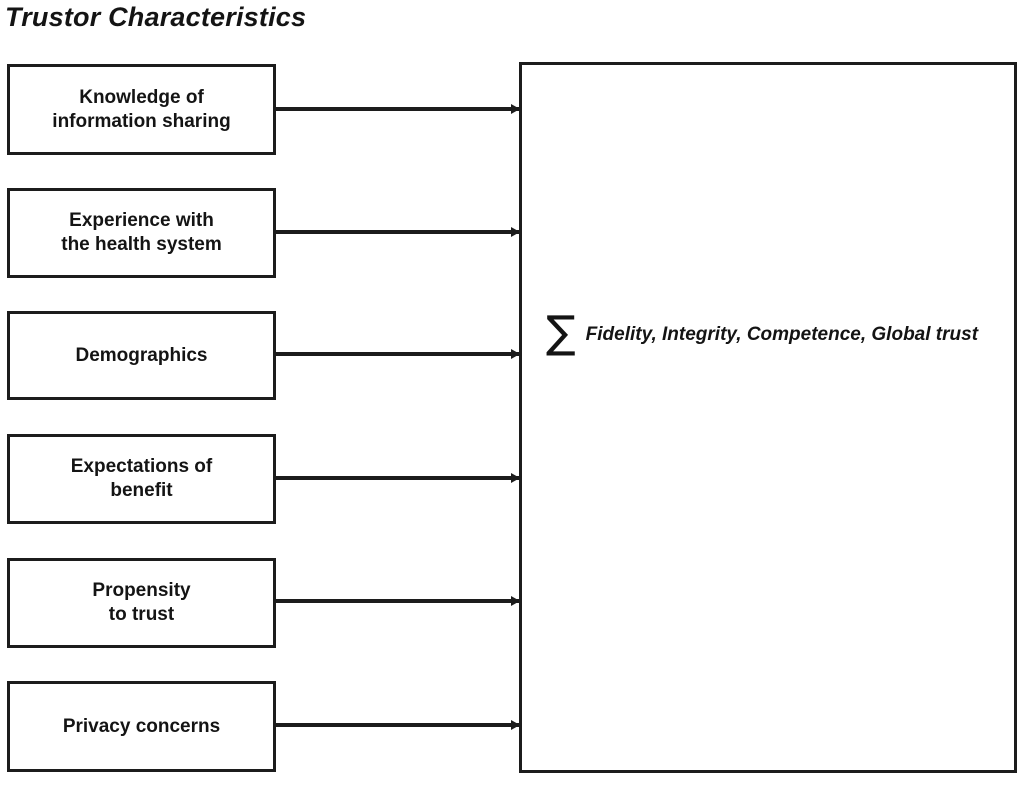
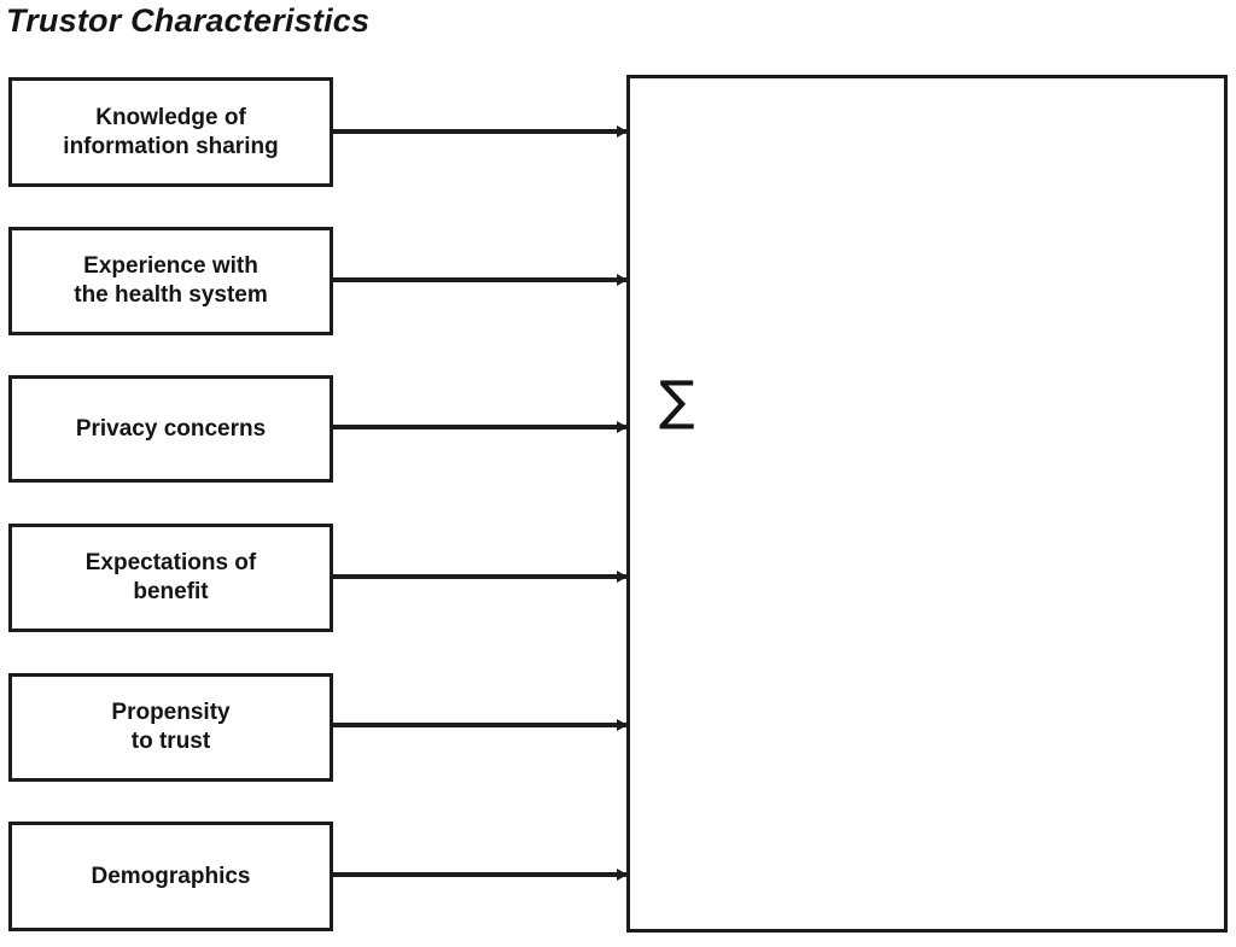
  Trustor Characteristics
  Knowledge of
  information sharing
  Experience with
  the health system
- Demographics
+ Privacy concerns
  Expectations of
  benefit
  Propensity
  to trust
- Privacy concerns
+ Demographics
  ∑
- Fidelity, Integrity, Competence, Global trust
